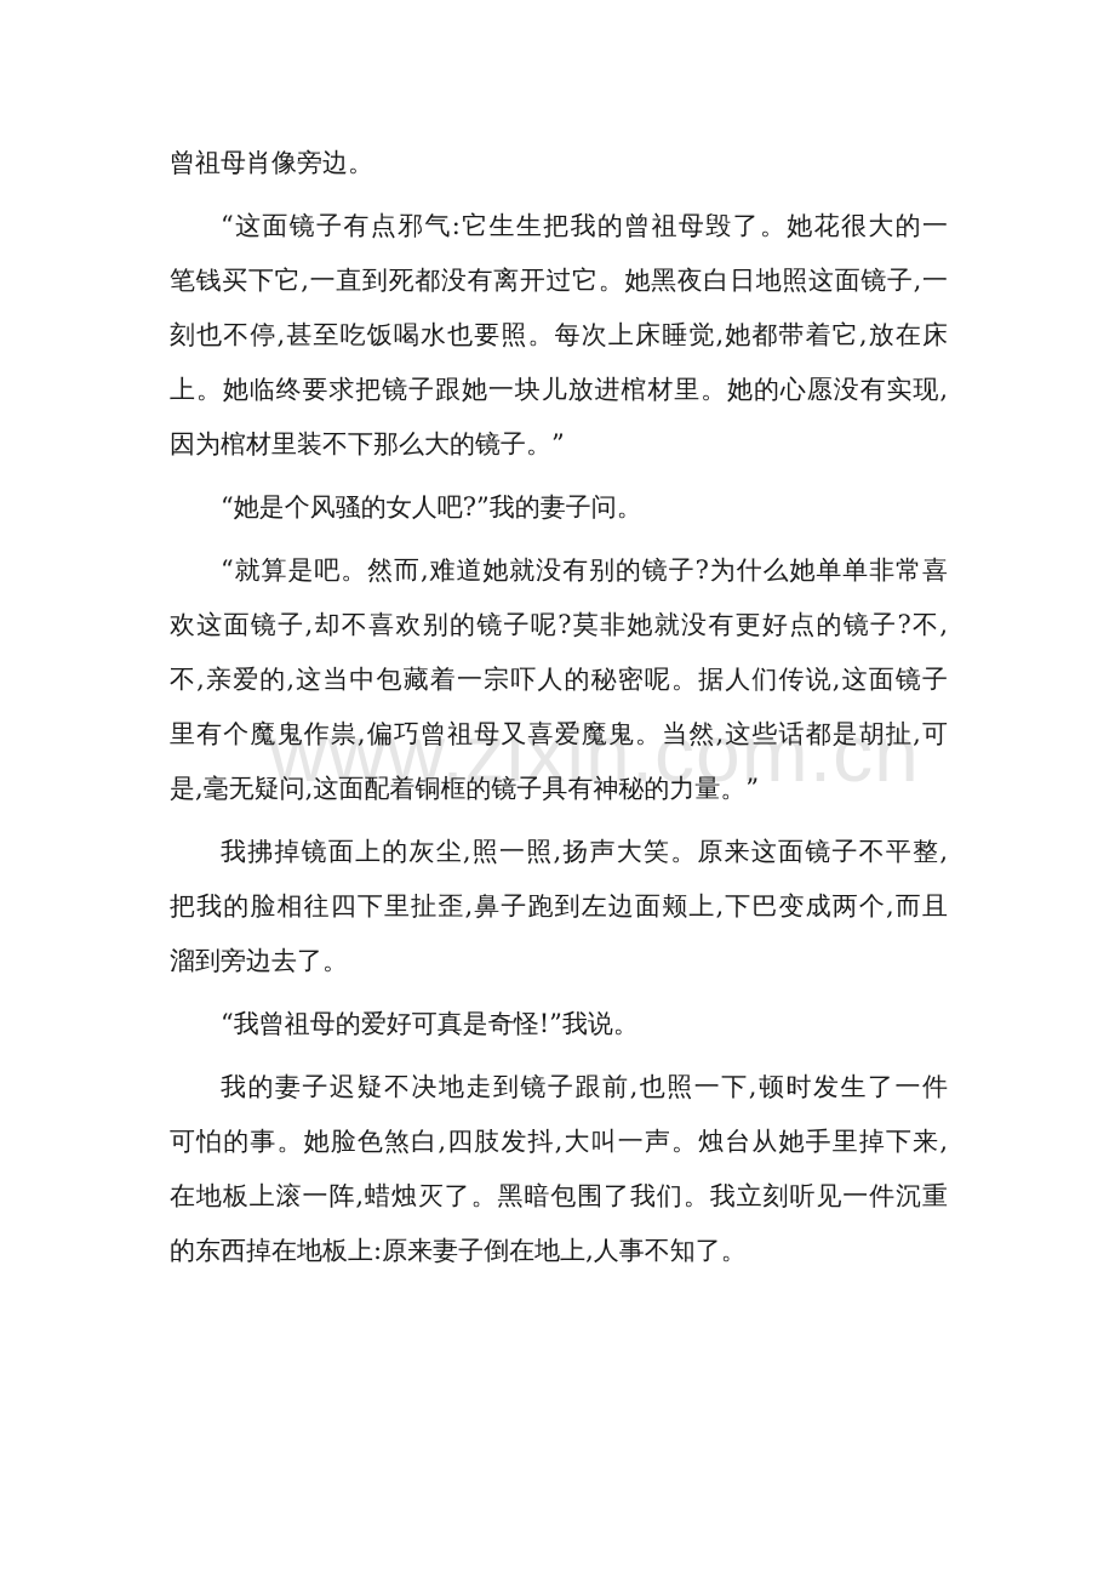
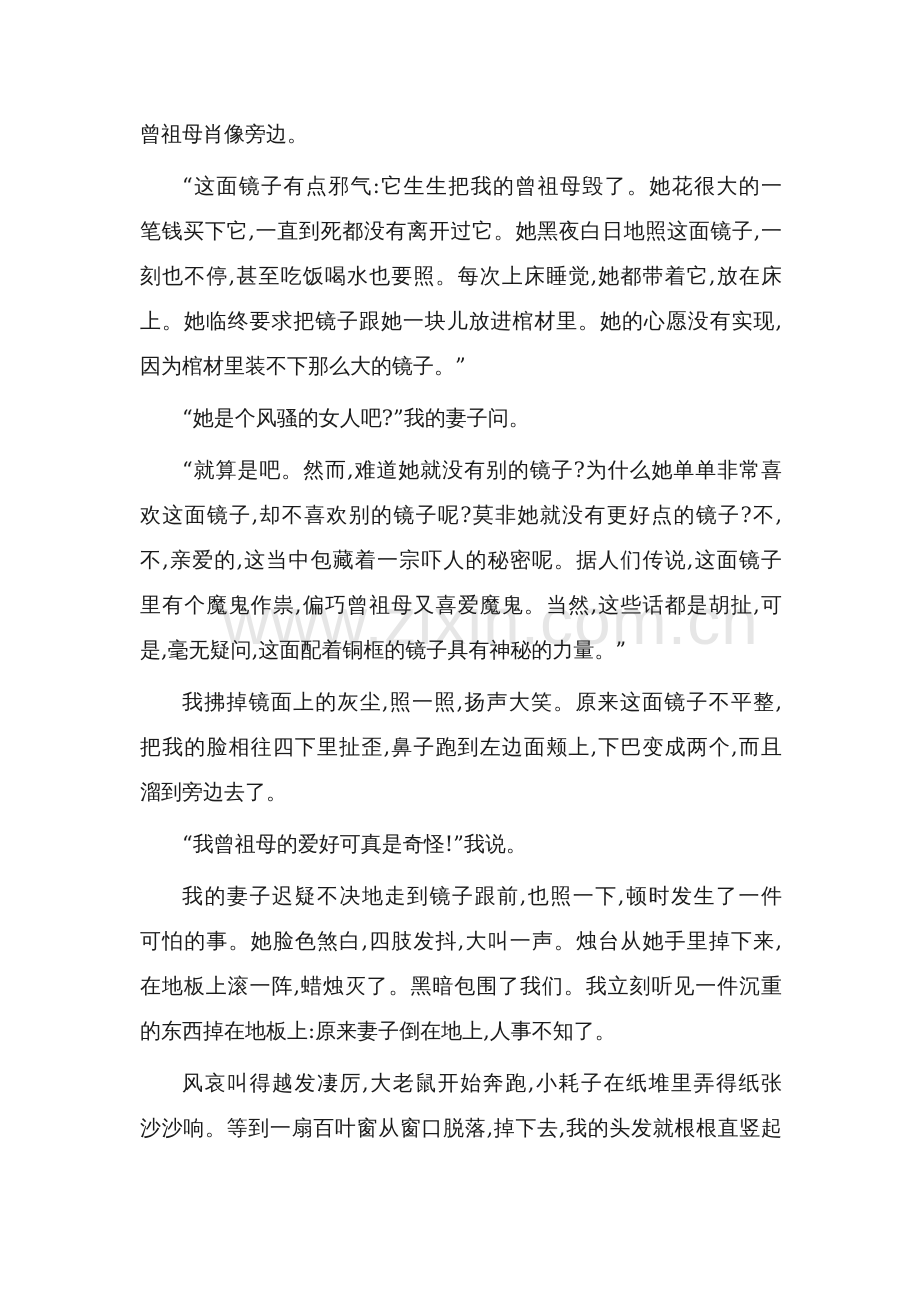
  www.zixin.com.cn
  曾祖母肖像旁边。
  “这面镜子有点邪气:它生生把我的曾祖母毁了。她花很大的一
  笔钱买下它,一直到死都没有离开过它。她黑夜白日地照这面镜子,一
  刻也不停,甚至吃饭喝水也要照。每次上床睡觉,她都带着它,放在床
  上。她临终要求把镜子跟她一块儿放进棺材里。她的心愿没有实现,
  因为棺材里装不下那么大的镜子。”
  “她是个风骚的女人吧?”我的妻子问。
  “就算是吧。然而,难道她就没有别的镜子?为什么她单单非常喜
  欢这面镜子,却不喜欢别的镜子呢?莫非她就没有更好点的镜子?不,
  不,亲爱的,这当中包藏着一宗吓人的秘密呢。据人们传说,这面镜子
  里有个魔鬼作祟,偏巧曾祖母又喜爱魔鬼。当然,这些话都是胡扯,可
  是,毫无疑问,这面配着铜框的镜子具有神秘的力量。”
  我拂掉镜面上的灰尘,照一照,扬声大笑。原来这面镜子不平整,
  把我的脸相往四下里扯歪,鼻子跑到左边面颊上,下巴变成两个,而且
  溜到旁边去了。
  “我曾祖母的爱好可真是奇怪!”我说。
  我的妻子迟疑不决地走到镜子跟前,也照一下,顿时发生了一件
  可怕的事。她脸色煞白,四肢发抖,大叫一声。烛台从她手里掉下来,
  在地板上滚一阵,蜡烛灭了。黑暗包围了我们。我立刻听见一件沉重
  的东西掉在地板上:原来妻子倒在地上,人事不知了。
+ 风哀叫得越发凄厉,大老鼠开始奔跑,小耗子在纸堆里弄得纸张
+ 沙沙响。等到一扇百叶窗从窗口脱落,掉下去,我的头发就根根直竖起
